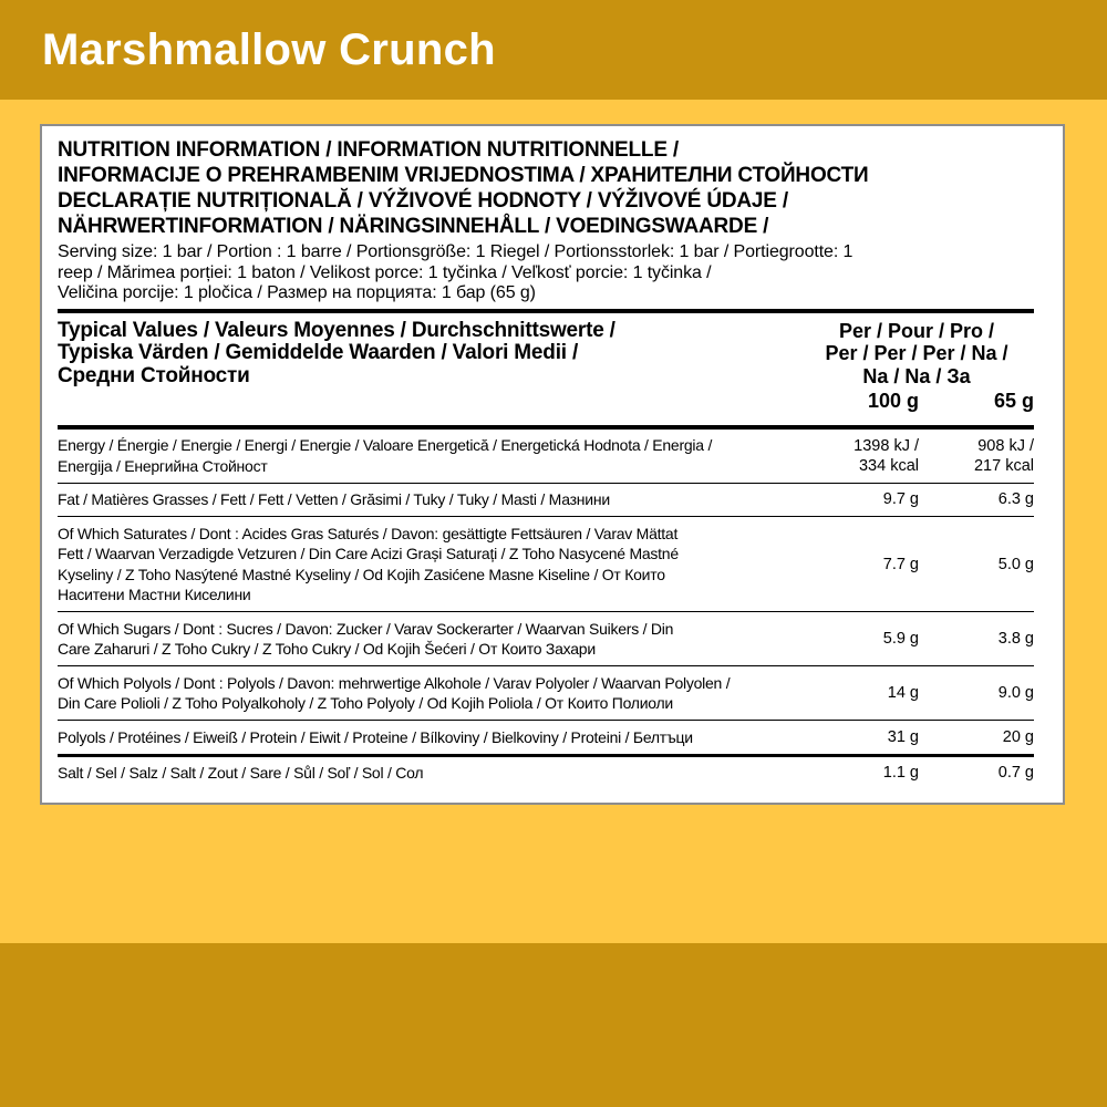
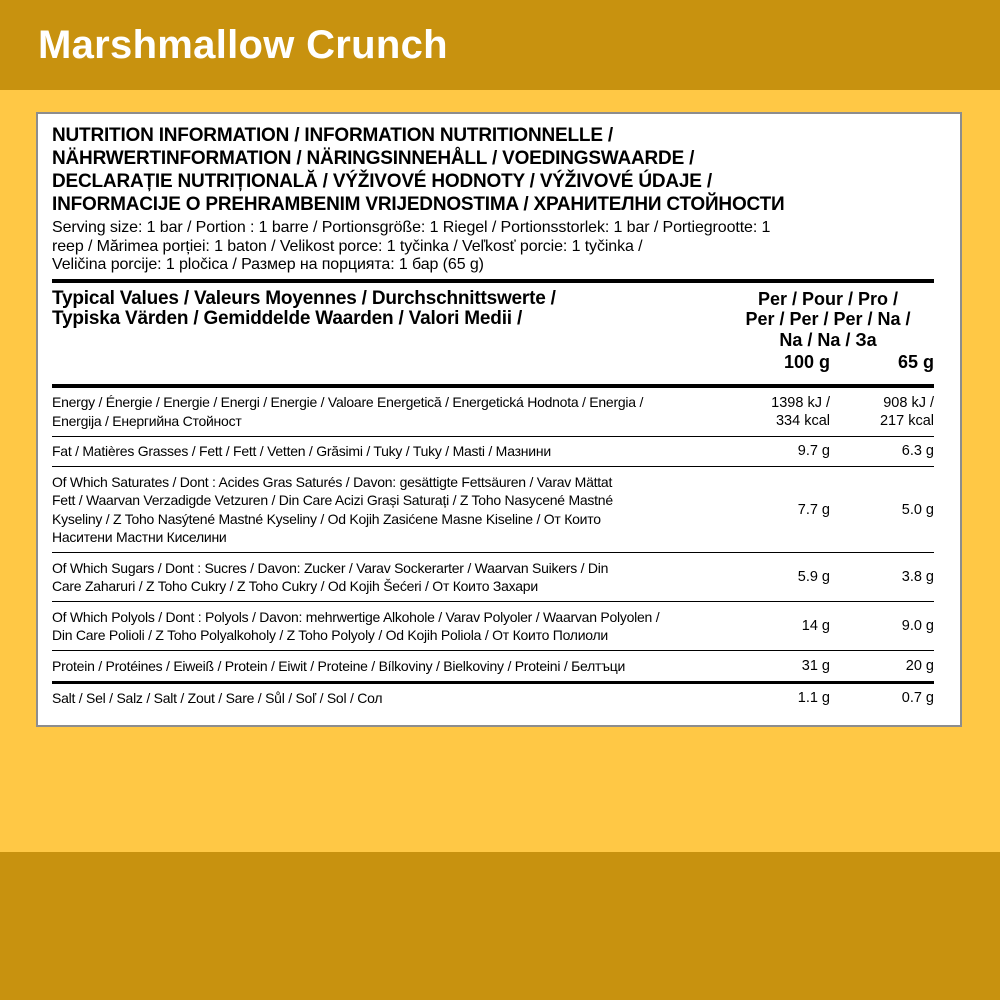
  Marshmallow Crunch
  NUTRITION INFORMATION / INFORMATION NUTRITIONNELLE /
- INFORMACIJE O PREHRAMBENIM VRIJEDNOSTIMA / ХРАНИТЕЛНИ СТОЙНОСТИ
+ NÄHRWERTINFORMATION / NÄRINGSINNEHÅLL / VOEDINGSWAARDE /
  DECLARAȚIE NUTRIȚIONALĂ / VÝŽIVOVÉ HODNOTY / VÝŽIVOVÉ ÚDAJE /
- NÄHRWERTINFORMATION / NÄRINGSINNEHÅLL / VOEDINGSWAARDE /
+ INFORMACIJE O PREHRAMBENIM VRIJEDNOSTIMA / ХРАНИТЕЛНИ СТОЙНОСТИ
  Serving size: 1 bar / Portion : 1 barre / Portionsgröße: 1 Riegel / Portionsstorlek: 1 bar / Portiegrootte: 1
  reep / Mărimea porției: 1 baton / Velikost porce: 1 tyčinka / Veľkosť porcie: 1 tyčinka /
  Veličina porcije: 1 pločica / Размер на порцията: 1 бар (65 g)
  Typical Values / Valeurs Moyennes / Durchschnittswerte /
  Typiska Värden / Gemiddelde Waarden / Valori Medii /
- Средни Стойности
  Per / Pour / Pro /
  Per / Per / Per / Na /
  Na / Na / За
  100 g
  65 g
  Energy / Énergie / Energie / Energi / Energie / Valoare Energetică / Energetická Hodnota / Energia /
  Energija / Енергийна Стойност
  1398 kJ /
  334 kcal
  908 kJ /
  217 kcal
  Fat / Matières Grasses / Fett / Fett / Vetten / Grăsimi / Tuky / Tuky / Masti / Мазнини
  9.7 g
  6.3 g
  Of Which Saturates / Dont : Acides Gras Saturés / Davon: gesättigte Fettsäuren / Varav Mättat
  Fett / Waarvan Verzadigde Vetzuren / Din Care Acizi Grași Saturați / Z Toho Nasycené Mastné
  Kyseliny / Z Toho Nasýtené Mastné Kyseliny / Od Kojih Zasićene Masne Kiseline / От Които
  Наситени Мастни Киселини
  7.7 g
  5.0 g
  Of Which Sugars / Dont : Sucres / Davon: Zucker / Varav Sockerarter / Waarvan Suikers / Din
  Care Zaharuri / Z Toho Cukry / Z Toho Cukry / Od Kojih Šećeri / От Които Захари
  5.9 g
  3.8 g
  Of Which Polyols / Dont : Polyols / Davon: mehrwertige Alkohole / Varav Polyoler / Waarvan Polyolen /
  Din Care Polioli / Z Toho Polyalkoholy / Z Toho Polyoly / Od Kojih Poliola / От Които Полиоли
  14 g
  9.0 g
- Polyols / Protéines / Eiweiß / Protein / Eiwit / Proteine / Bílkoviny / Bielkoviny / Proteini / Белтъци
+ Protein / Protéines / Eiweiß / Protein / Eiwit / Proteine / Bílkoviny / Bielkoviny / Proteini / Белтъци
  31 g
  20 g
  Salt / Sel / Salz / Salt / Zout / Sare / Sůl / Soľ / Sol / Сол
  1.1 g
  0.7 g
